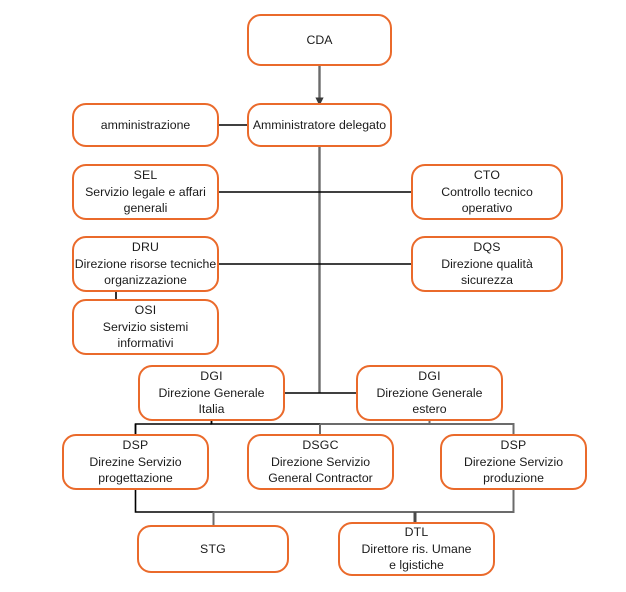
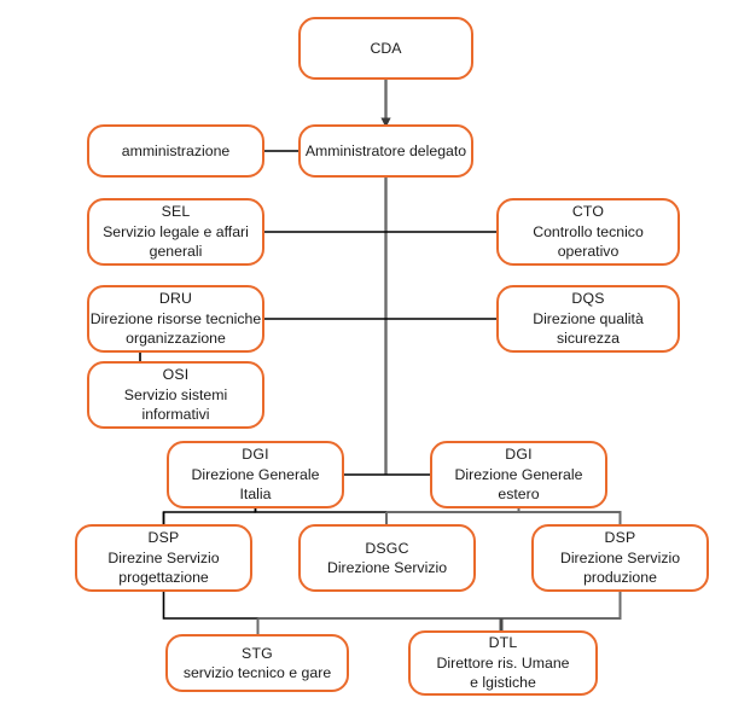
  CDA
  amministrazione
  Amministratore delegato
  SEL
  Servizio legale e affari
  generali
  CTO
  Controllo tecnico
  operativo
  DRU
  Direzione risorse tecniche
  organizzazione
  DQS
  Direzione qualità
  sicurezza
  OSI
  Servizio sistemi
  informativi
  DGI
  Direzione Generale
  Italia
  DGI
  Direzione Generale
  estero
  DSP
  Direzine Servizio
  progettazione
  DSGC
  Direzione Servizio
- General Contractor
  DSP
  Direzione Servizio
  produzione
  STG
+ servizio tecnico e gare
  DTL
  Direttore ris. Umane
  e lgistiche
